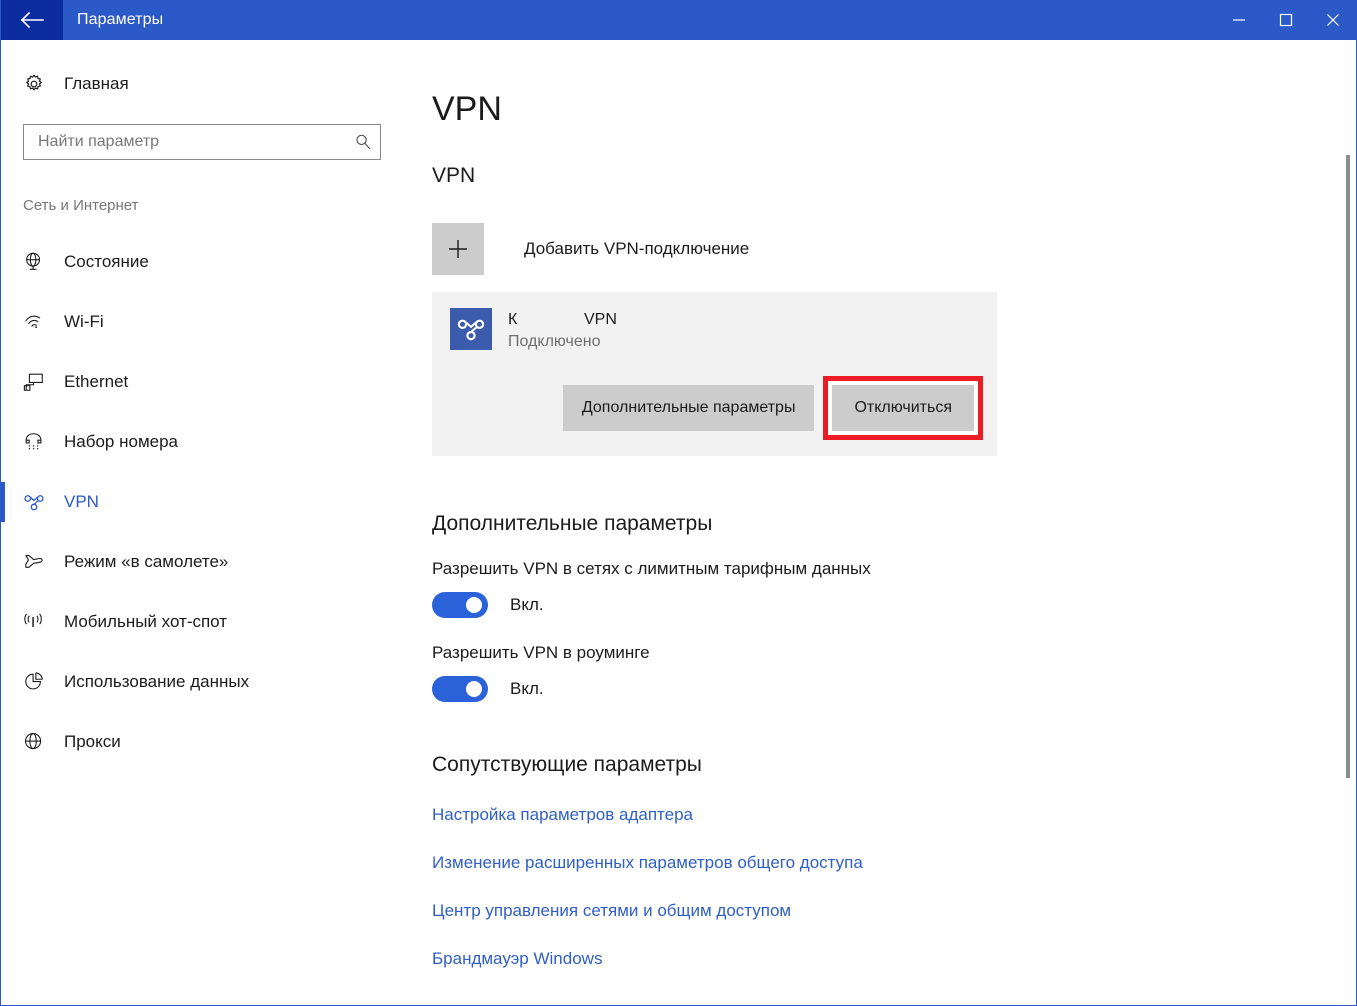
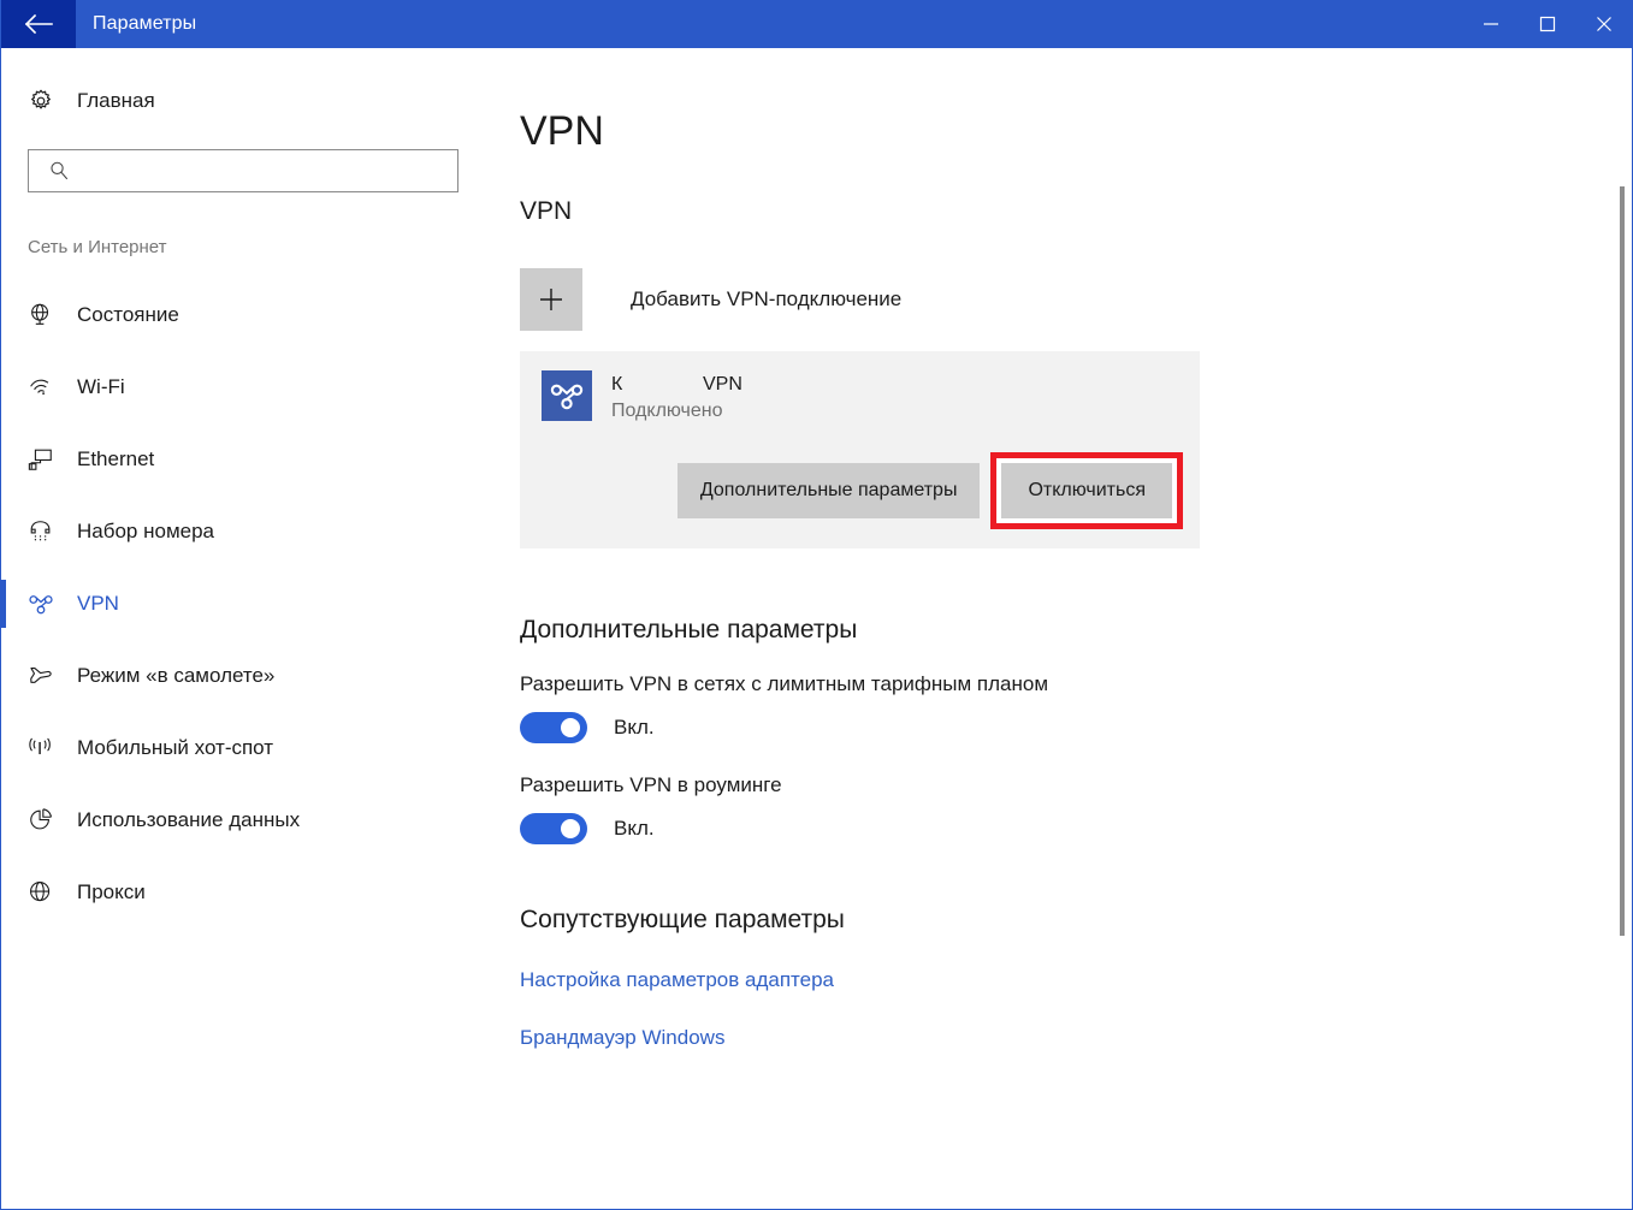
  Параметры
  Главная
- Найти параметр
  Сеть и Интернет
  Состояние
  Wi-Fi
  Ethernet
  Набор номера
  VPN
  Режим «в самолете»
  Мобильный хот-спот
  Использование данных
  Прокси
  VPN
  VPN
  Добавить VPN-подключение
  К VPN
  Подключено
  Дополнительные параметры
  Отключиться
  Дополнительные параметры
- Разрешить VPN в сетях с лимитным тарифным данных
+ Разрешить VPN в сетях с лимитным тарифным планом
  Вкл.
  Разрешить VPN в роуминге
  Вкл.
  Сопутствующие параметры
  Настройка параметров адаптера
- Изменение расширенных параметров общего доступа
- Центр управления сетями и общим доступом
  Брандмауэр Windows
